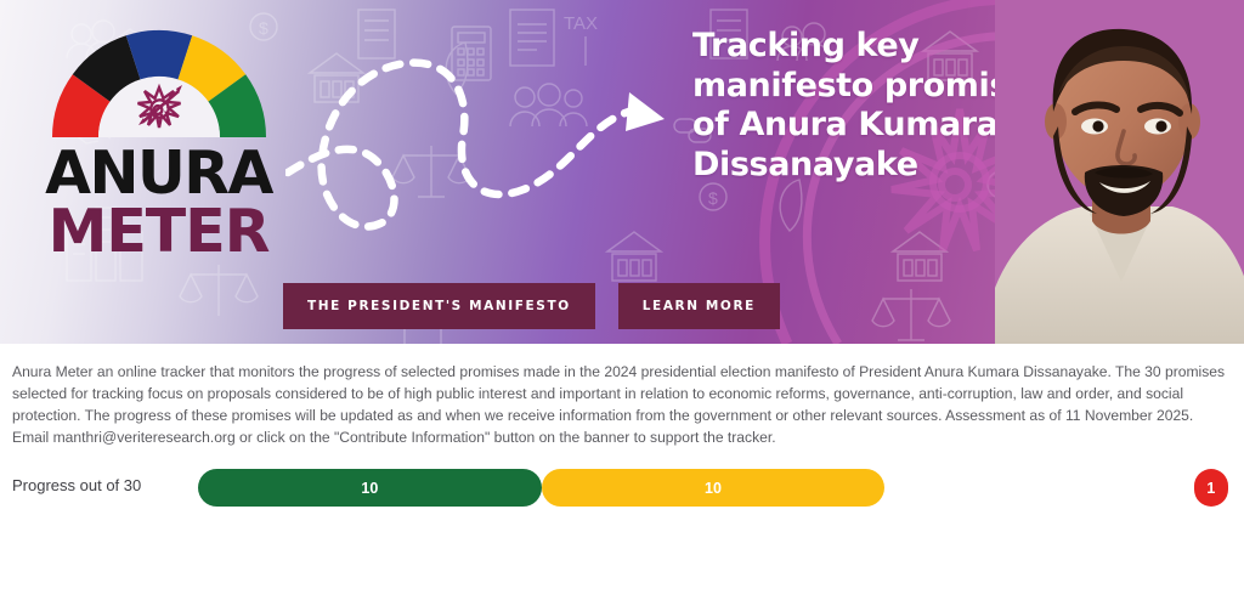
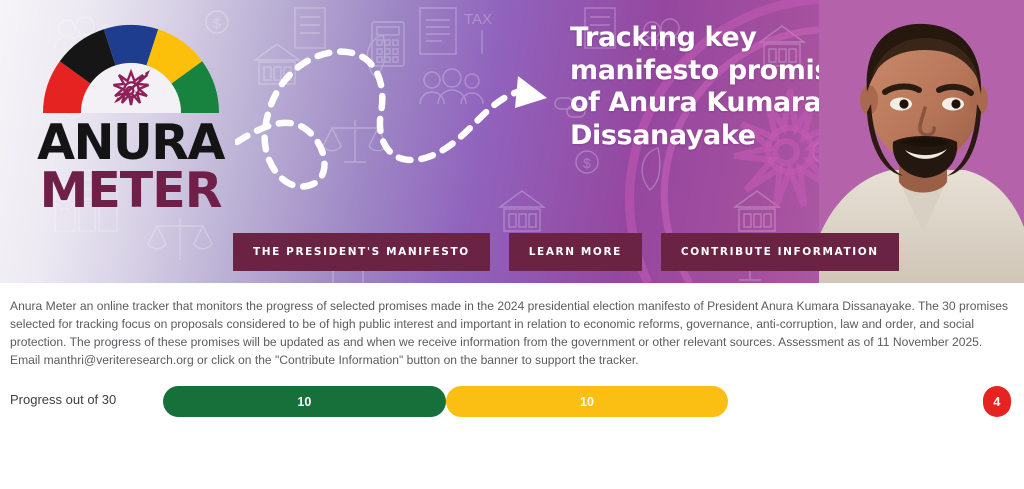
  TAX
  $
  ANURA
  METER
  Tracking key manifesto promi of Anura Kumara Dissanayake
  THE PRESIDENT'S MANIFESTO
  LEARN MORE
+ CONTRIBUTE INFORMATION
  Anura Meter an online tracker that monitors the progress of selected promises made in the 2024 presidential election manifesto of President Anura Kumara Dissanayake. The 30 promises selected for tracking focus on proposals considered to be of high public interest and important in relation to economic reforms, governance, anti-corruption, law and order, and social protection. The progress of these promises will be updated as and when we receive information from the government or other relevant sources. Assessment as of 11 November 2025. Email manthri@veriteresearch.org or click on the "Contribute Information" button on the banner to support the tracker.
  Progress out of 30
  10
  10
- 1
+ 4
